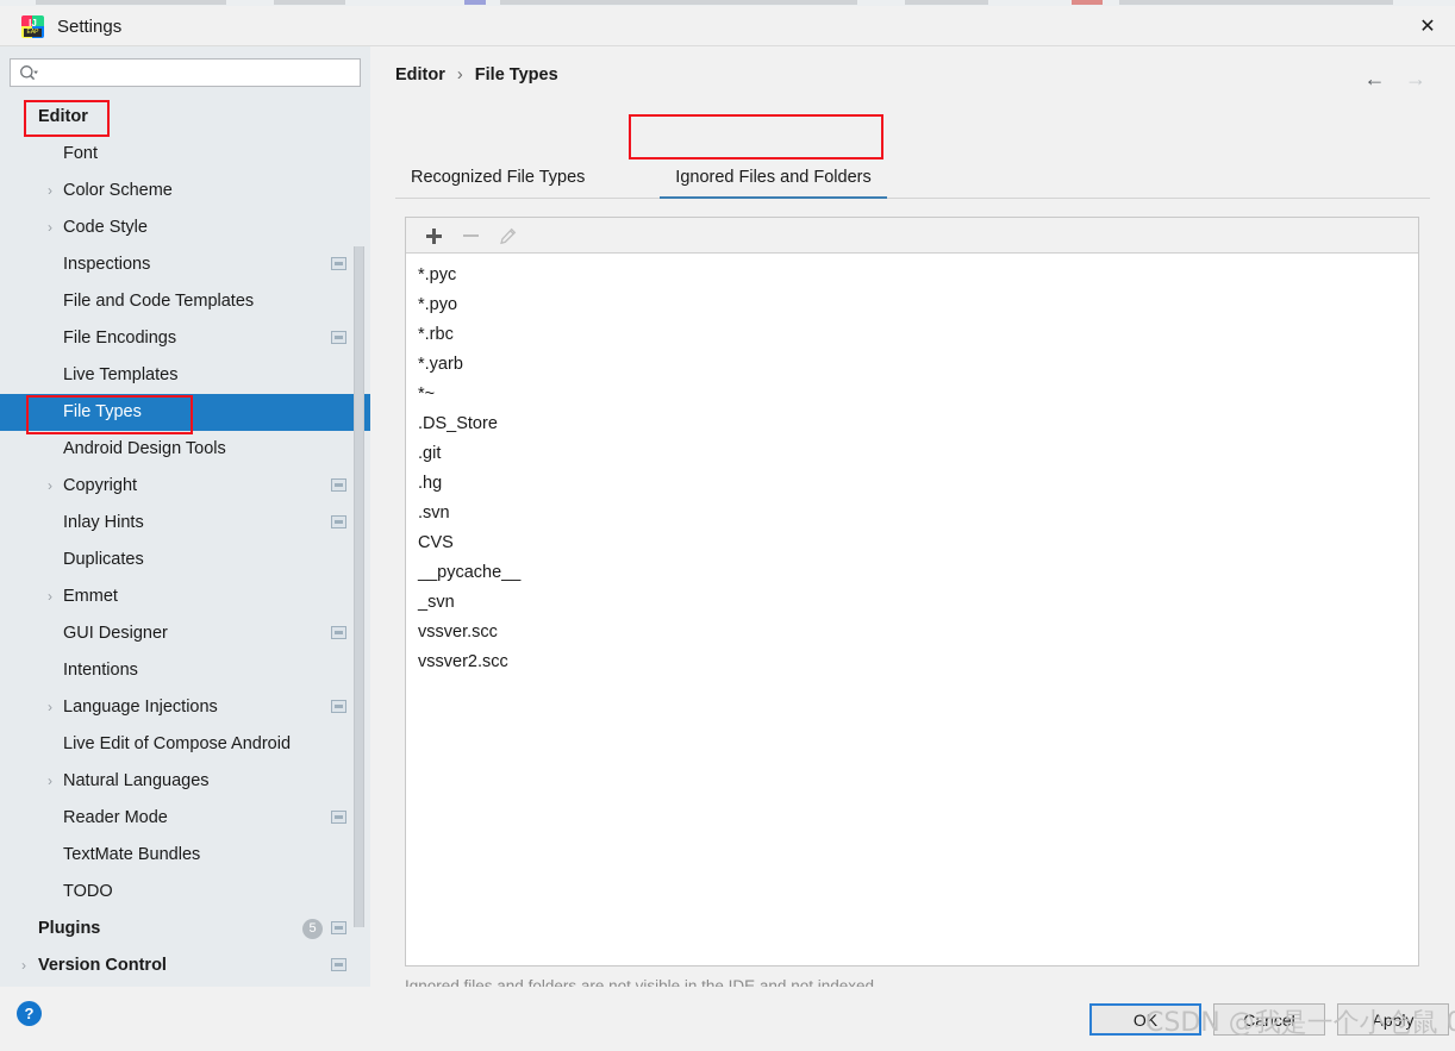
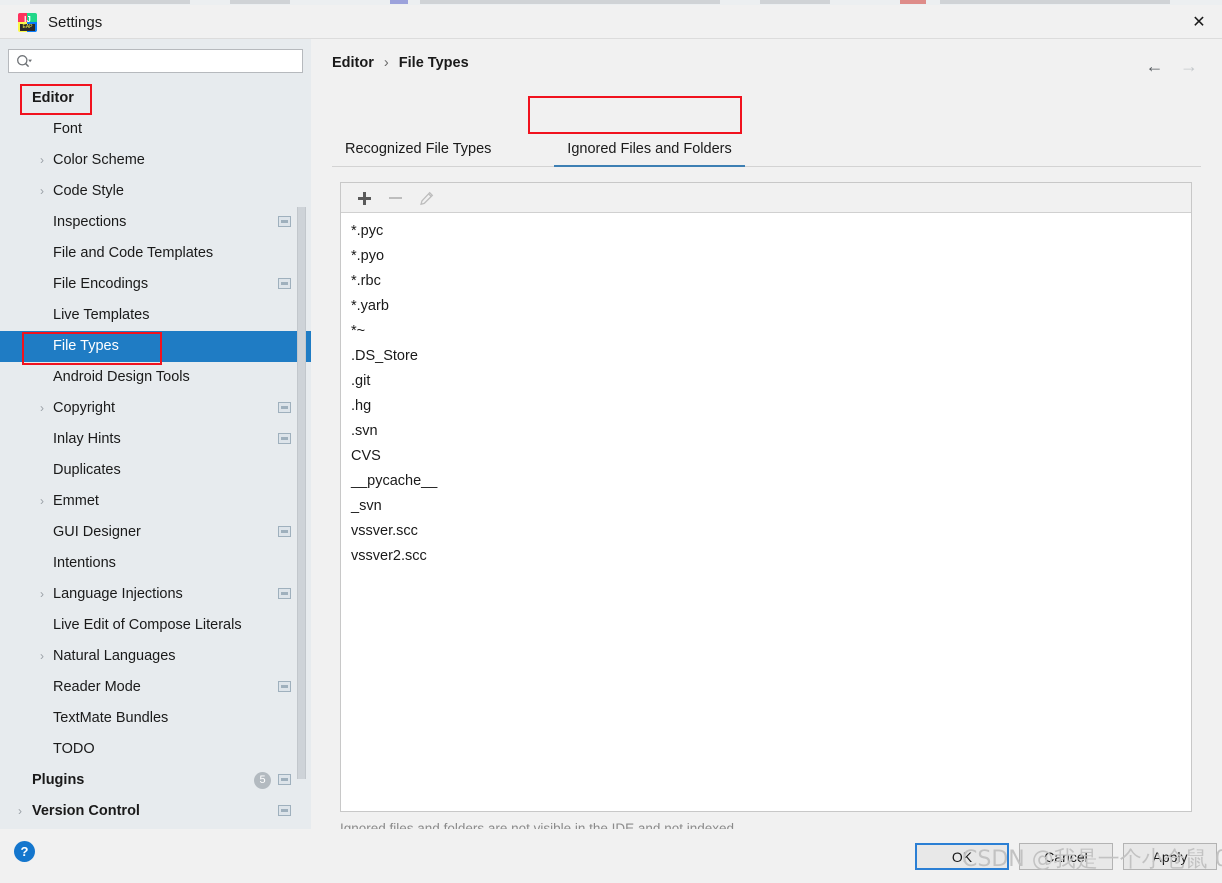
  IJ
  Settings
  ✕
  Editor
  Font
  ›
  Color Scheme
  ›
  Code Style
  Inspections
  File and Code Templates
  File Encodings
  Live Templates
  File Types
  Android Design Tools
  ›
  Copyright
  Inlay Hints
  Duplicates
  ›
  Emmet
  GUI Designer
  Intentions
  ›
  Language Injections
- Live Edit of Compose Android
+ Live Edit of Compose Literals
  ›
  Natural Languages
  Reader Mode
  TextMate Bundles
  TODO
  Plugins
  5
  ›
  Version Control
  ?
  Editor › File Types
  ← →
  Recognized File Types
  Ignored Files and Folders
  *.pyc
  *.pyo
  *.rbc
  *.yarb
  *~
  .DS_Store
  .git
  .hg
  .svn
  CVS
  __pycache__
  _svn
  vssver.scc
  vssver2.scc
  OK
  Cancel
  Apply
  CSDN @我是一个小仓鼠
